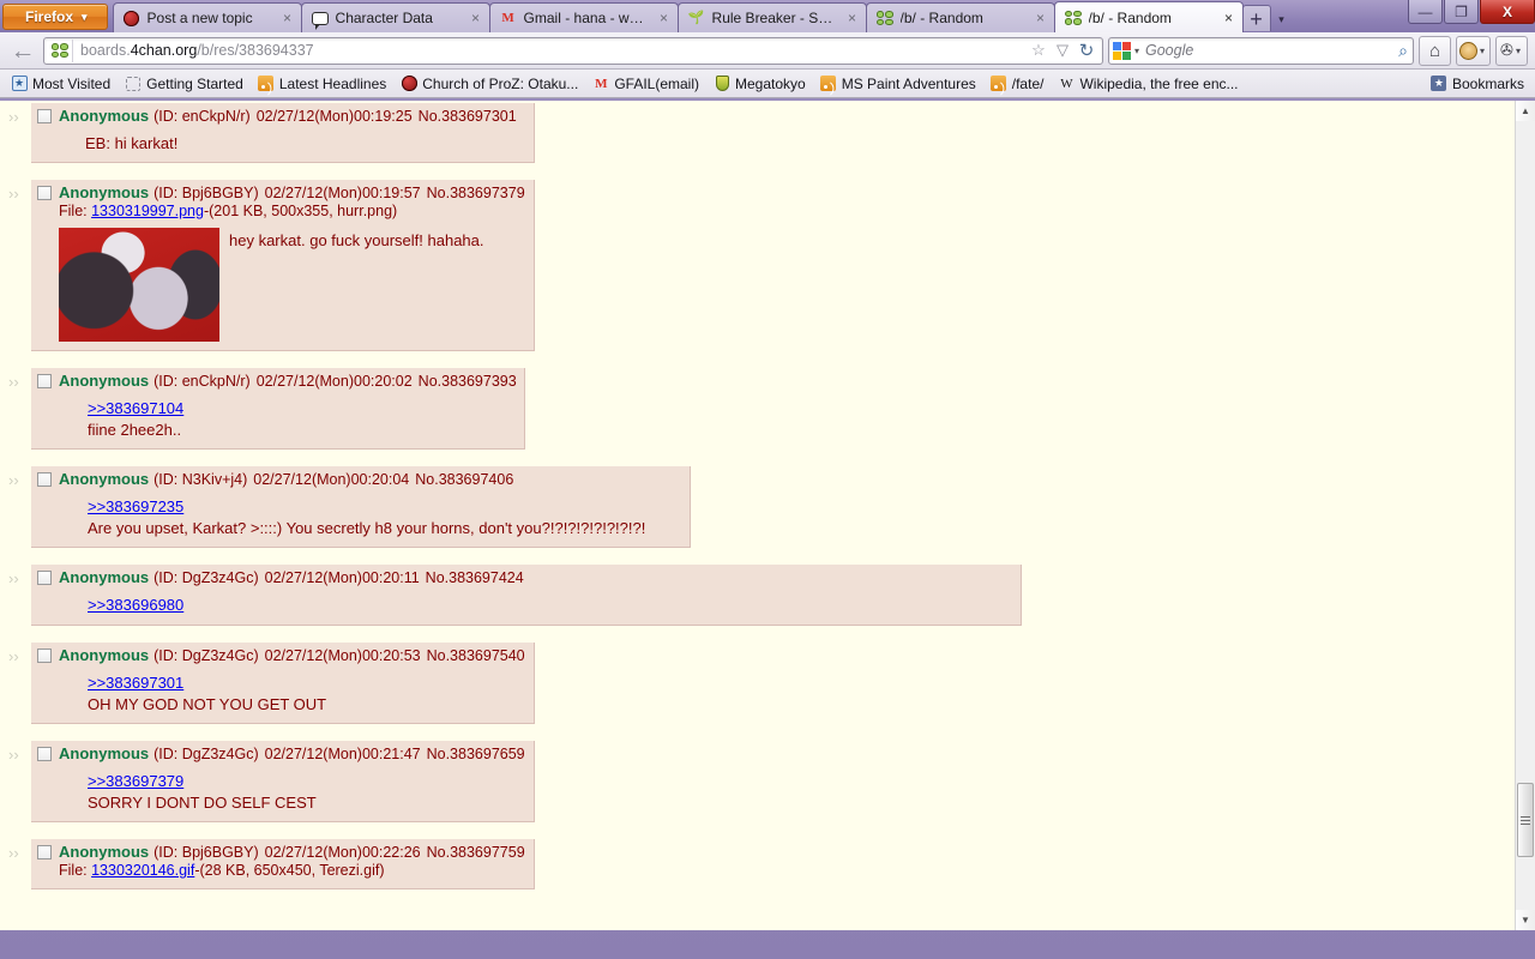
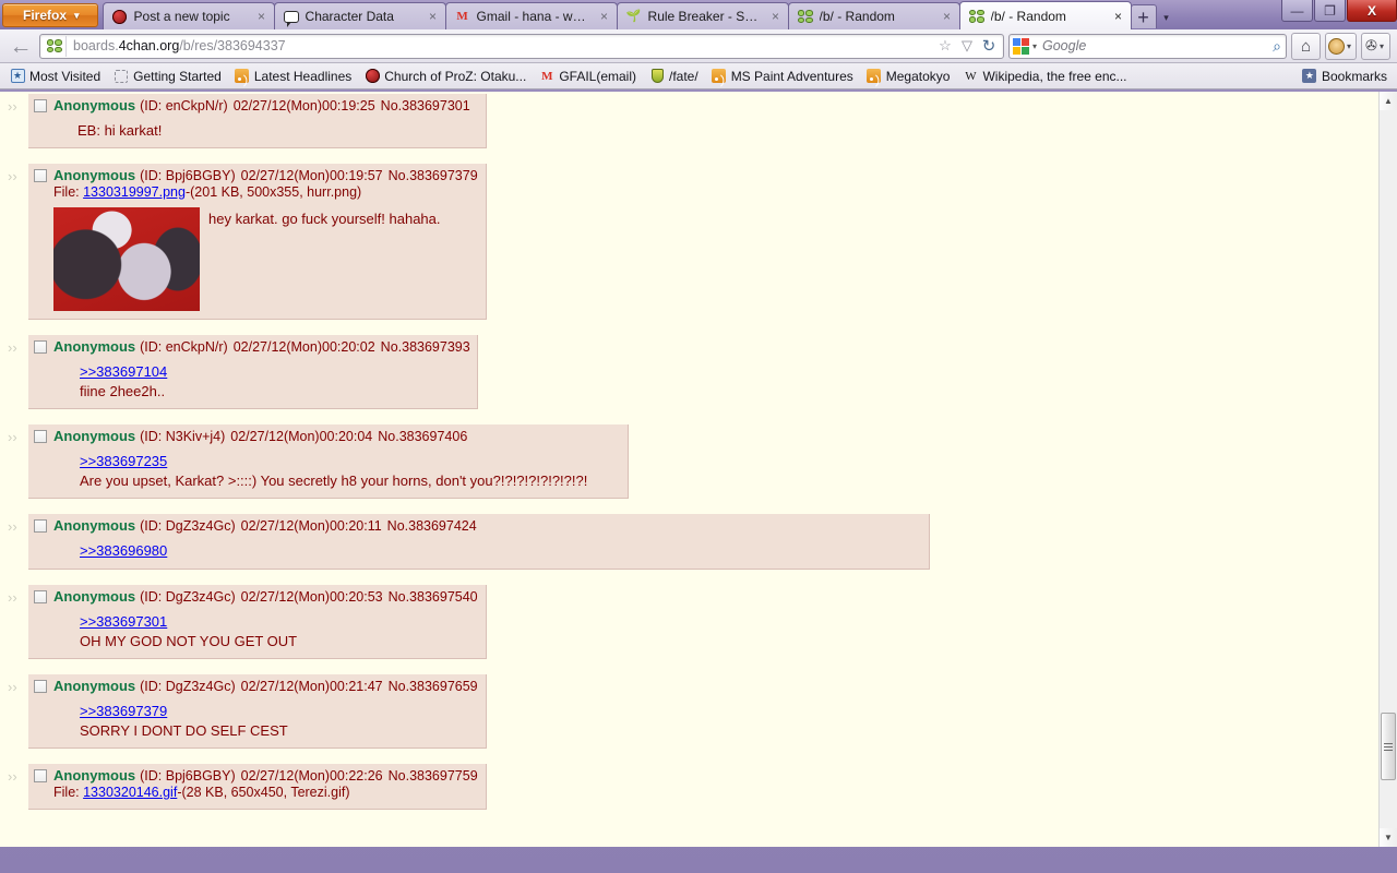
  Firefox
  ▾
  Post a new topic
  ×
  Character Data
  ×
  M
  Gmail - hana - whkzy
  ×
  🌱
  Rule Breaker - Stats
  ×
  /b/ - Random
  ×
  /b/ - Random
  ×
  +
  ▾
  —
  ❐
  X
  ←
  boards.4chan.org/b/res/383694337
  ☆
  ▽
  ↻
  ▾
  Google
  ⌕
  ⌂
  ▾
  ✇
  ▾
  ★
  Most Visited
  Getting Started
  Latest Headlines
  Church of ProZ: Otaku...
  M
  GFAIL(email)
- Megatokyo
+ /fate/
  MS Paint Adventures
- /fate/
+ Megatokyo
  W
  Wikipedia, the free enc...
  ★
  Bookmarks
  ››
  Anonymous
  (ID: enCkpN/r)
  02/27/12(Mon)00:19:25
  No.383697301
  EB: hi karkat!
  ››
  Anonymous
  (ID: Bpj6BGBY)
  02/27/12(Mon)00:19:57
  No.383697379
  File: 1330319997.png-(201 KB, 500x355, hurr.png)
  hey karkat. go fuck yourself! hahaha.
  ››
  Anonymous
  (ID: enCkpN/r)
  02/27/12(Mon)00:20:02
  No.383697393
  >>383697104
  fiine 2hee2h..
  ››
  Anonymous
  (ID: N3Kiv+j4)
  02/27/12(Mon)00:20:04
  No.383697406
  >>383697235
  Are you upset, Karkat? >::::) You secretly h8 your horns, don't you?!?!?!?!?!?!?!?!
  ››
  Anonymous
  (ID: DgZ3z4Gc)
  02/27/12(Mon)00:20:11
  No.383697424
  >>383696980
  ››
  Anonymous
  (ID: DgZ3z4Gc)
  02/27/12(Mon)00:20:53
  No.383697540
  >>383697301
  OH MY GOD NOT YOU GET OUT
  ››
  Anonymous
  (ID: DgZ3z4Gc)
  02/27/12(Mon)00:21:47
  No.383697659
  >>383697379
  SORRY I DONT DO SELF CEST
  ››
  Anonymous
  (ID: Bpj6BGBY)
  02/27/12(Mon)00:22:26
  No.383697759
  File: 1330320146.gif-(28 KB, 650x450, Terezi.gif)
  ▲
  ▼
